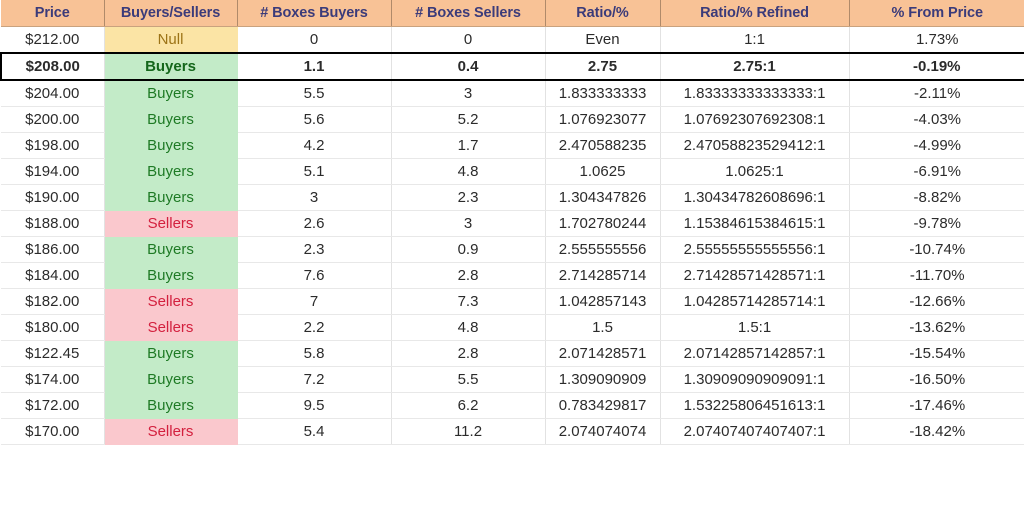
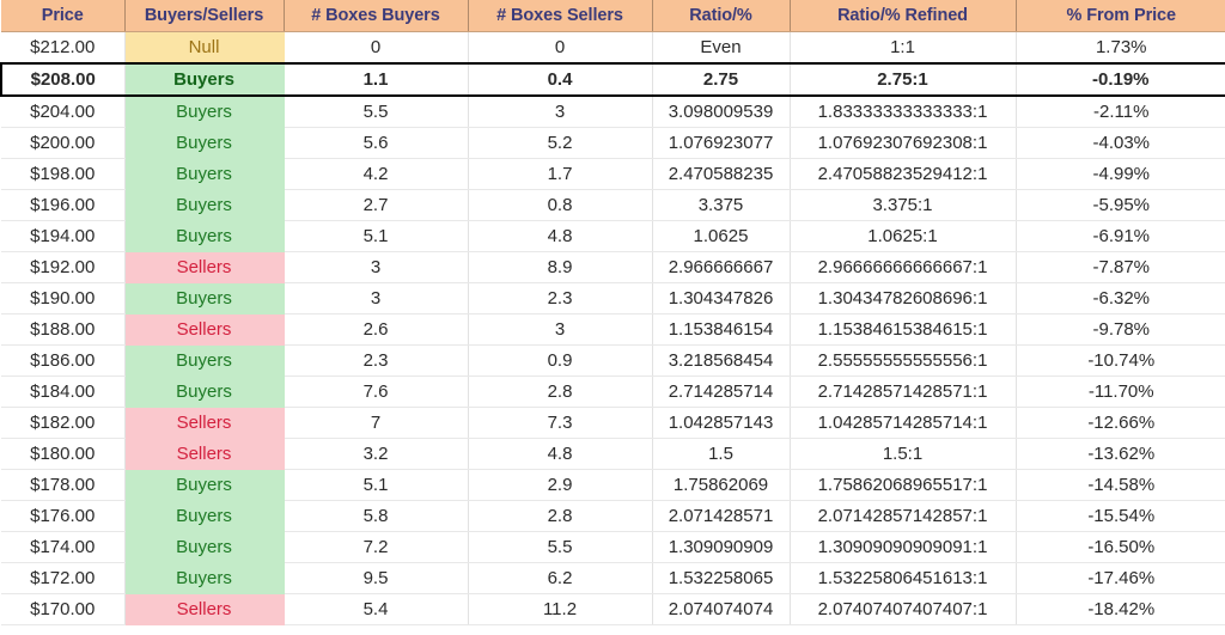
  Price	Buyers/Sellers	# Boxes Buyers	# Boxes Sellers	Ratio/%	Ratio/% Refined	% From Price
  $212.00	Null	0	0	Even	1:1	1.73%
  $208.00	Buyers	1.1	0.4	2.75	2.75:1	-0.19%
- $204.00	Buyers	5.5	3	1.833333333	1.83333333333333:1	-2.11%
+ $204.00	Buyers	5.5	3	3.098009539	1.83333333333333:1	-2.11%
  $200.00	Buyers	5.6	5.2	1.076923077	1.07692307692308:1	-4.03%
  $198.00	Buyers	4.2	1.7	2.470588235	2.47058823529412:1	-4.99%
+ $196.00	Buyers	2.7	0.8	3.375	3.375:1	-5.95%
  $194.00	Buyers	5.1	4.8	1.0625	1.0625:1	-6.91%
+ $192.00	Sellers	3	8.9	2.966666667	2.96666666666667:1	-7.87%
- $190.00	Buyers	3	2.3	1.304347826	1.30434782608696:1	-8.82%
+ $190.00	Buyers	3	2.3	1.304347826	1.30434782608696:1	-6.32%
- $188.00	Sellers	2.6	3	1.702780244	1.15384615384615:1	-9.78%
+ $188.00	Sellers	2.6	3	1.153846154	1.15384615384615:1	-9.78%
- $186.00	Buyers	2.3	0.9	2.555555556	2.55555555555556:1	-10.74%
+ $186.00	Buyers	2.3	0.9	3.218568454	2.55555555555556:1	-10.74%
  $184.00	Buyers	7.6	2.8	2.714285714	2.71428571428571:1	-11.70%
  $182.00	Sellers	7	7.3	1.042857143	1.04285714285714:1	-12.66%
- $180.00	Sellers	2.2	4.8	1.5	1.5:1	-13.62%
+ $180.00	Sellers	3.2	4.8	1.5	1.5:1	-13.62%
+ $178.00	Buyers	5.1	2.9	1.75862069	1.75862068965517:1	-14.58%
- $122.45	Buyers	5.8	2.8	2.071428571	2.07142857142857:1	-15.54%
+ $176.00	Buyers	5.8	2.8	2.071428571	2.07142857142857:1	-15.54%
  $174.00	Buyers	7.2	5.5	1.309090909	1.30909090909091:1	-16.50%
- $172.00	Buyers	9.5	6.2	0.783429817	1.53225806451613:1	-17.46%
+ $172.00	Buyers	9.5	6.2	1.532258065	1.53225806451613:1	-17.46%
  $170.00	Sellers	5.4	11.2	2.074074074	2.07407407407407:1	-18.42%
